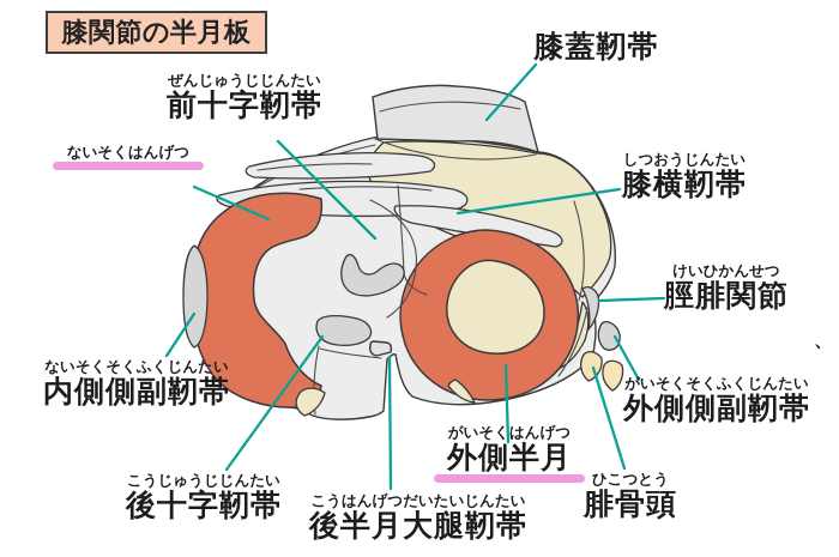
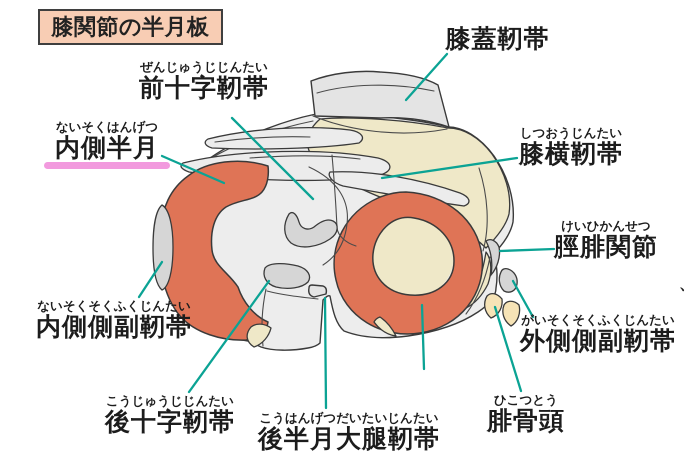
  膝関節の半月板
  ぜんじゅうじじんたい
  前十字靭帯
  膝蓋靭帯
  ないそくはんげつ
+ 内側半月
  しつおうじんたい
  膝横靭帯
  けいひかんせつ
  脛腓関節
  がいそくそくふくじんたい
  外側側副靭帯
  ないそくそくふくじんたい
  内側側副靭帯
  こうじゅうじじんたい
  後十字靭帯
  こうはんげつだいたいじんたい
  後半月大腿靭帯
- がいそくはんげつ
- 外側半月
  ひこつとう
  腓骨頭
  、
